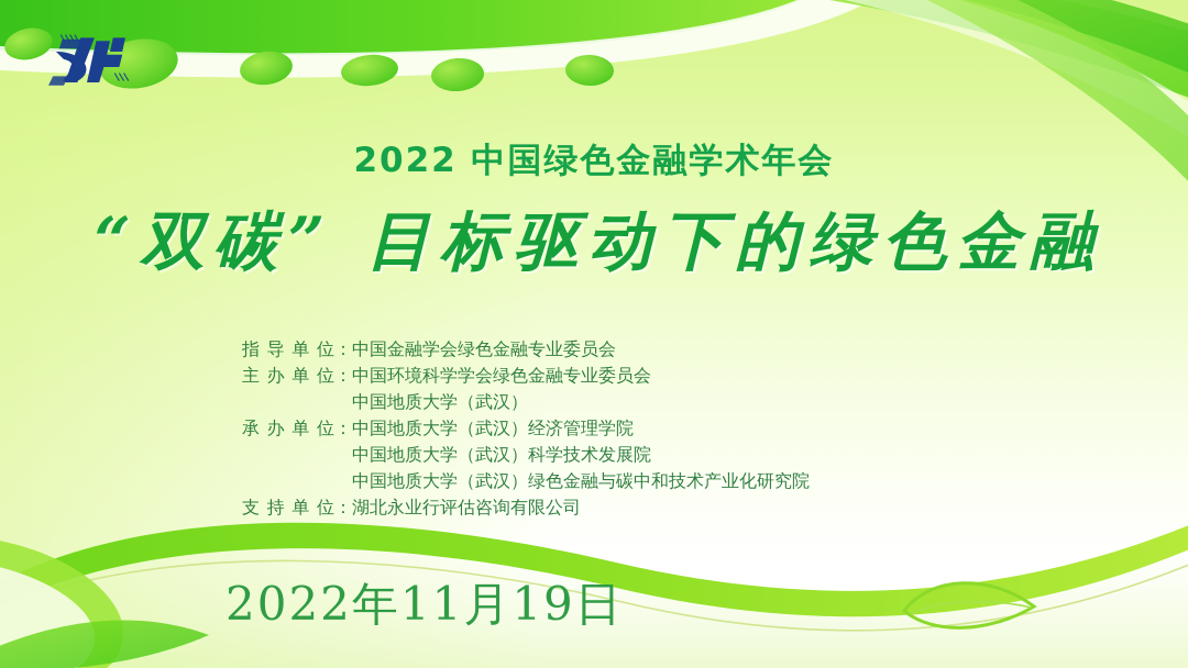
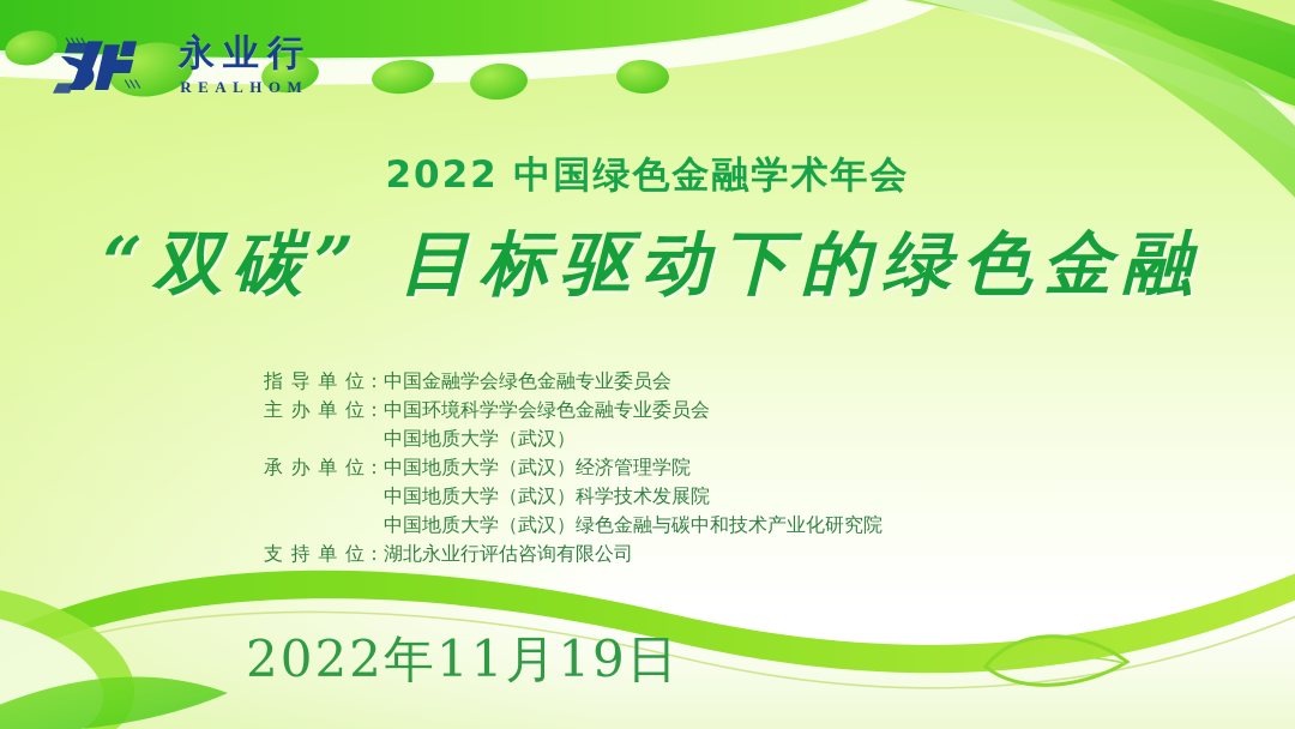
+ 永业行
+ REALHOM
  2022 中国绿色金融学术年会
  “双碳” 目标驱动下的绿色金融
  指导单位
  ：
  中国金融学会绿色金融专业委员会
  主办单位
  ：
  中国环境科学学会绿色金融专业委员会
  中国地质大学（武汉）
  承办单位
  ：
  中国地质大学（武汉）经济管理学院
  中国地质大学（武汉）科学技术发展院
  中国地质大学（武汉）绿色金融与碳中和技术产业化研究院
  支持单位
  ：
  湖北永业行评估咨询有限公司
  2022年11月19日
